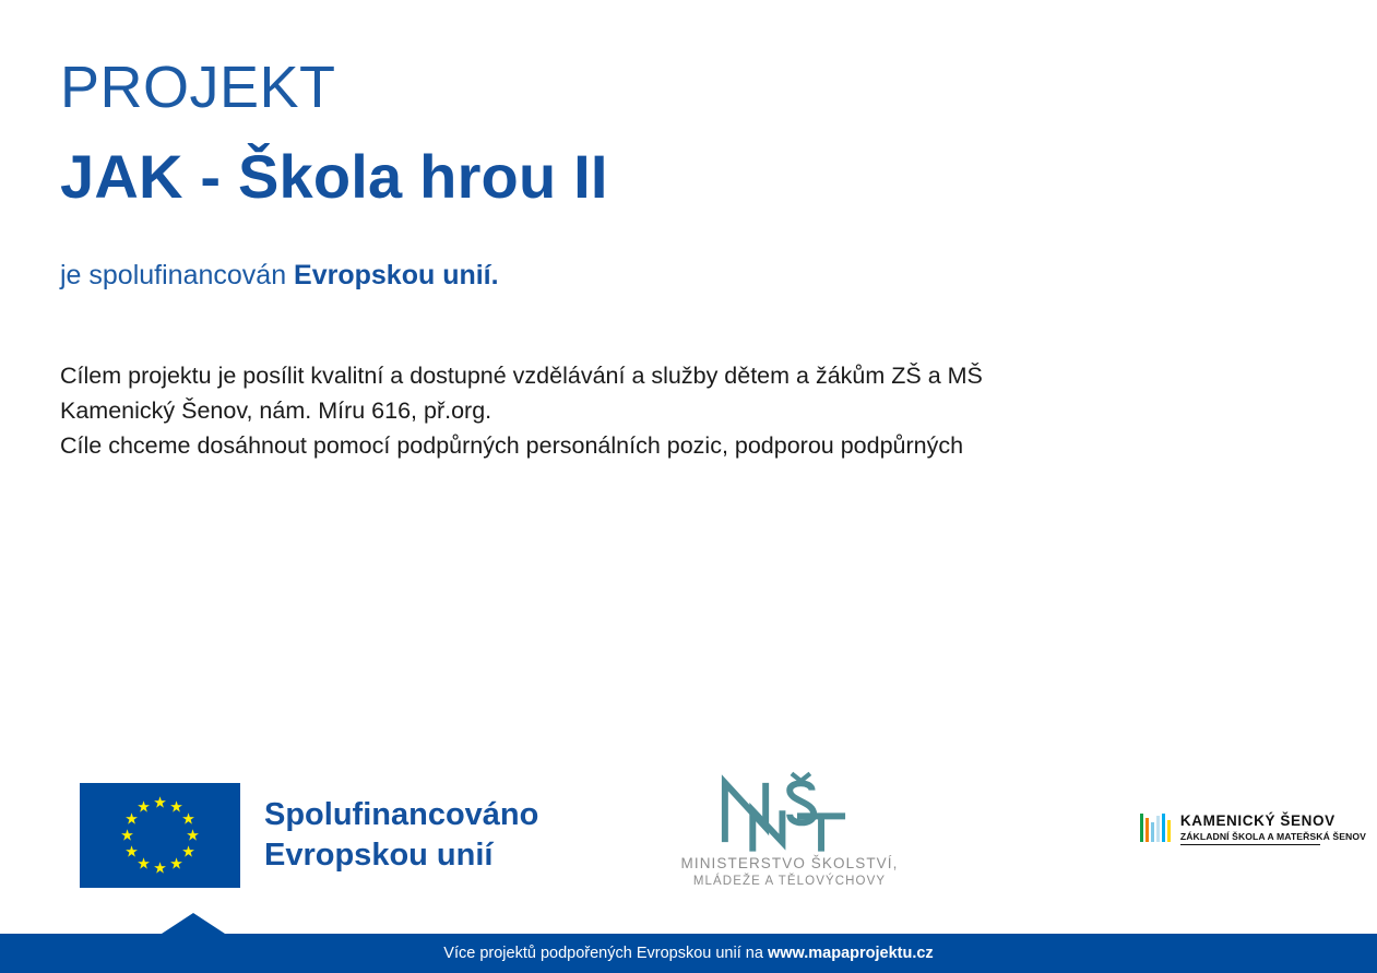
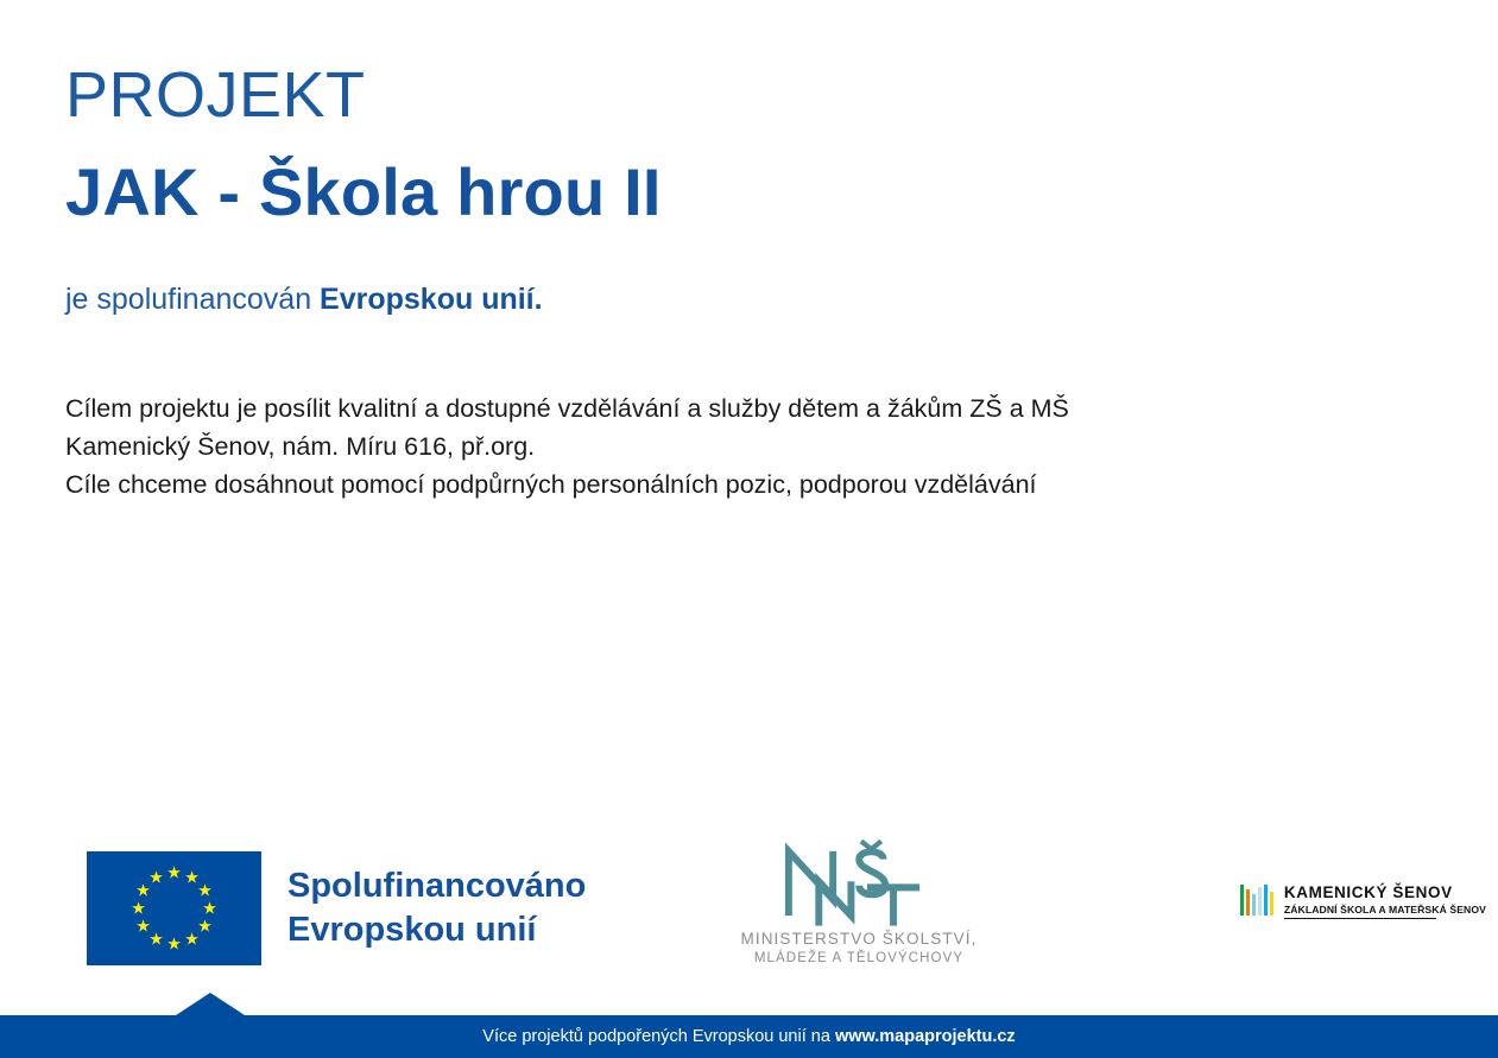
  PROJEKT
  JAK - Škola hrou II
  je spolufinancován Evropskou unií.
  Cílem projektu je posílit kvalitní a dostupné vzdělávání a služby dětem a žákům ZŠ a MŠ
  Kamenický Šenov, nám. Míru 616, př.org.
- Cíle chceme dosáhnout pomocí podpůrných personálních pozic, podporou podpůrných
+ Cíle chceme dosáhnout pomocí podpůrných personálních pozic, podporou vzdělávání
  ★
  ★
  ★
  ★
  ★
  ★
  ★
  ★
  ★
  ★
  ★
  ★
  Spolufinancováno Evropskou unií
  MINISTERSTVO ŠKOLSTVÍ,
  MLÁDEŽE A TĚLOVÝCHOVY
  KAMENICKÝ ŠENOV
  ZÁKLADNÍ ŠKOLA A MATEŘSKÁ ŠENOV
  Více projektů podpořených Evropskou unií na www.mapaprojektu.cz
